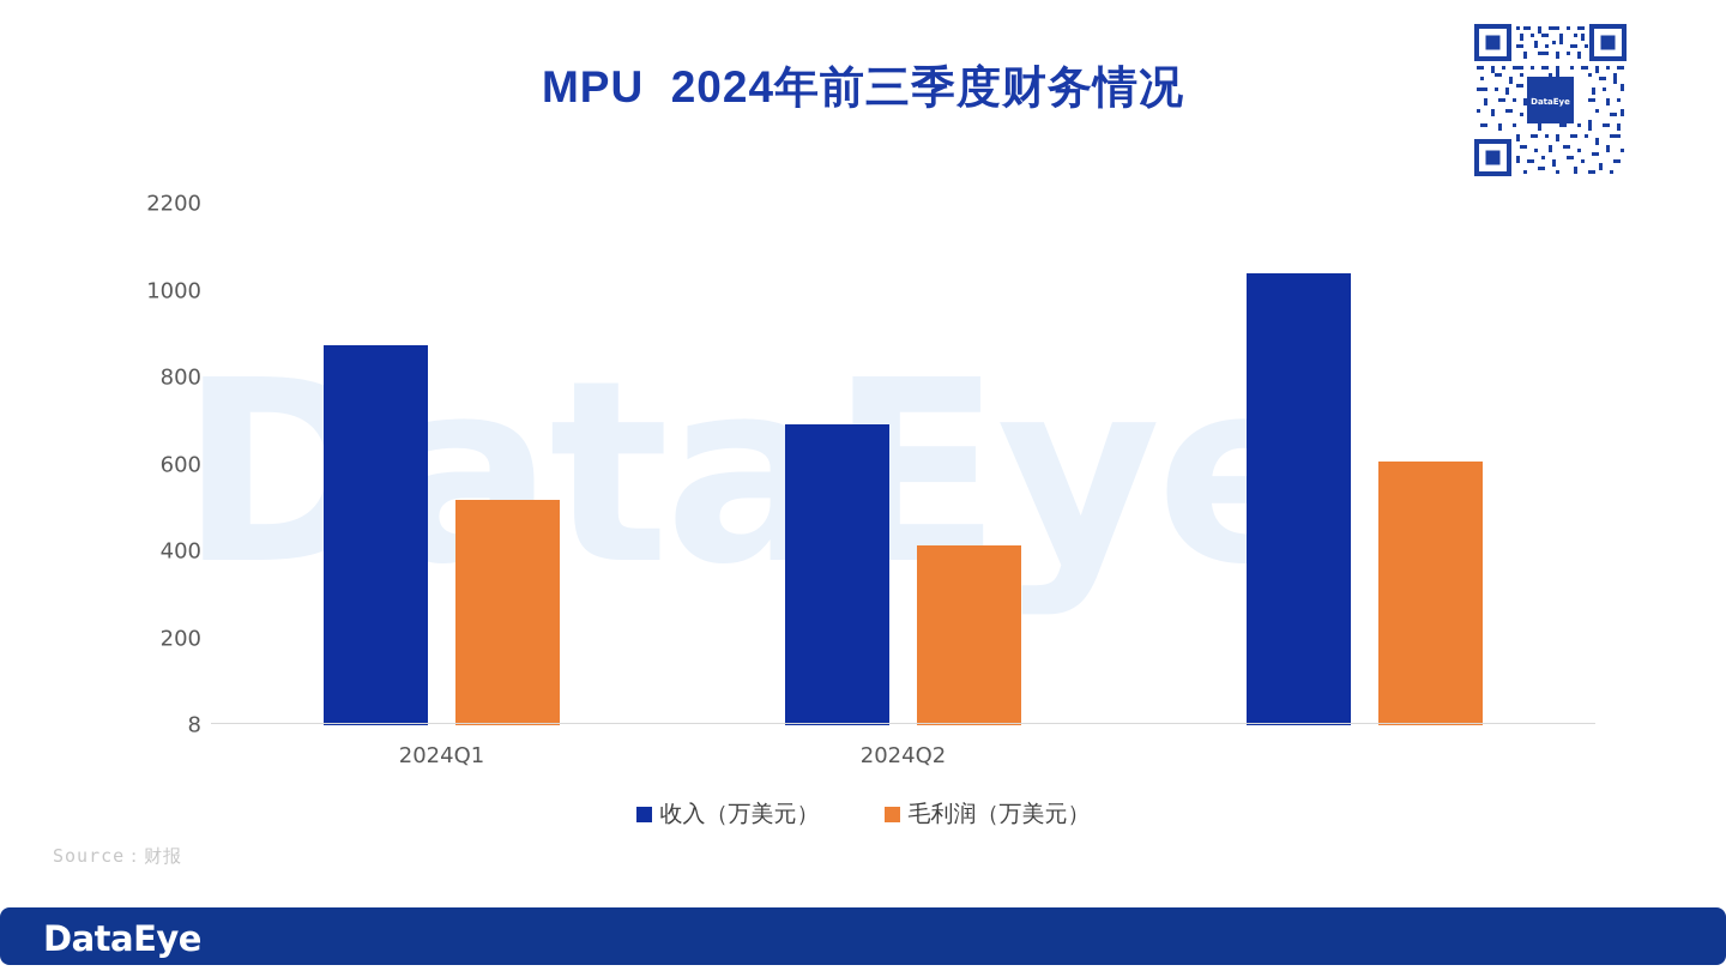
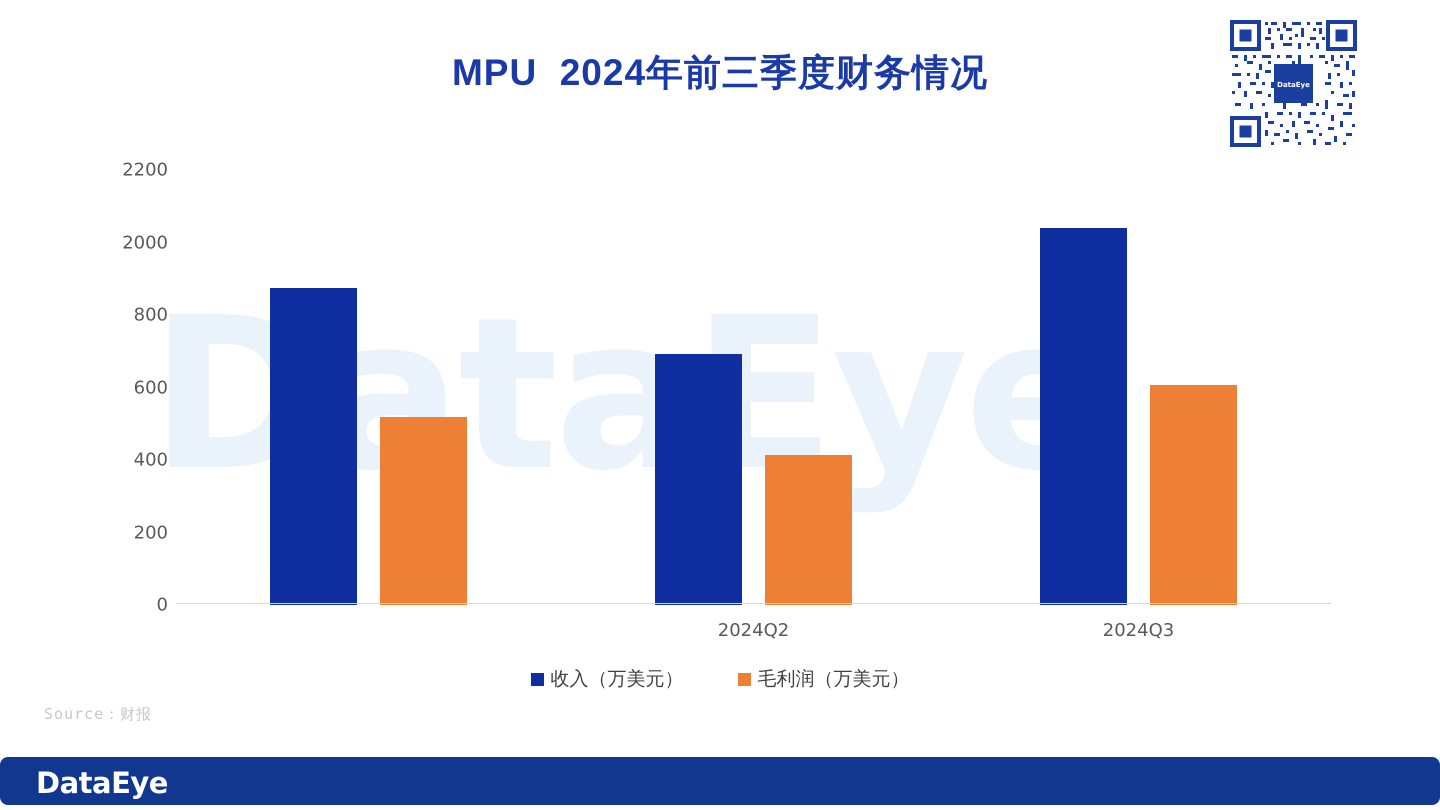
  MPU 2024年前三季度财务情况
  DataEye
  DataEye
- 8
+ 0
  200
  400
  600
  800
- 1000
+ 2000
  2200
- 2024Q1
  2024Q2
+ 2024Q3
  收入（万美元）
  毛利润（万美元）
  Source：财报
  DataEye
